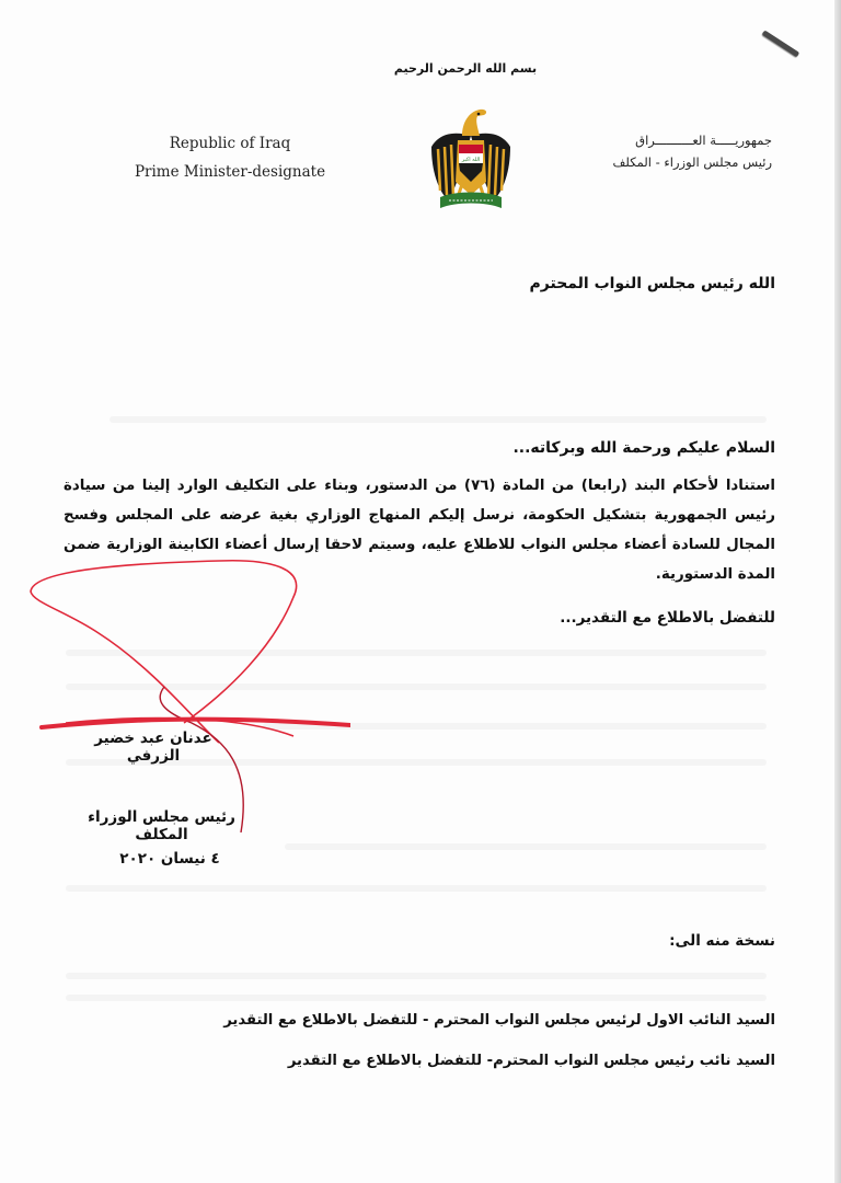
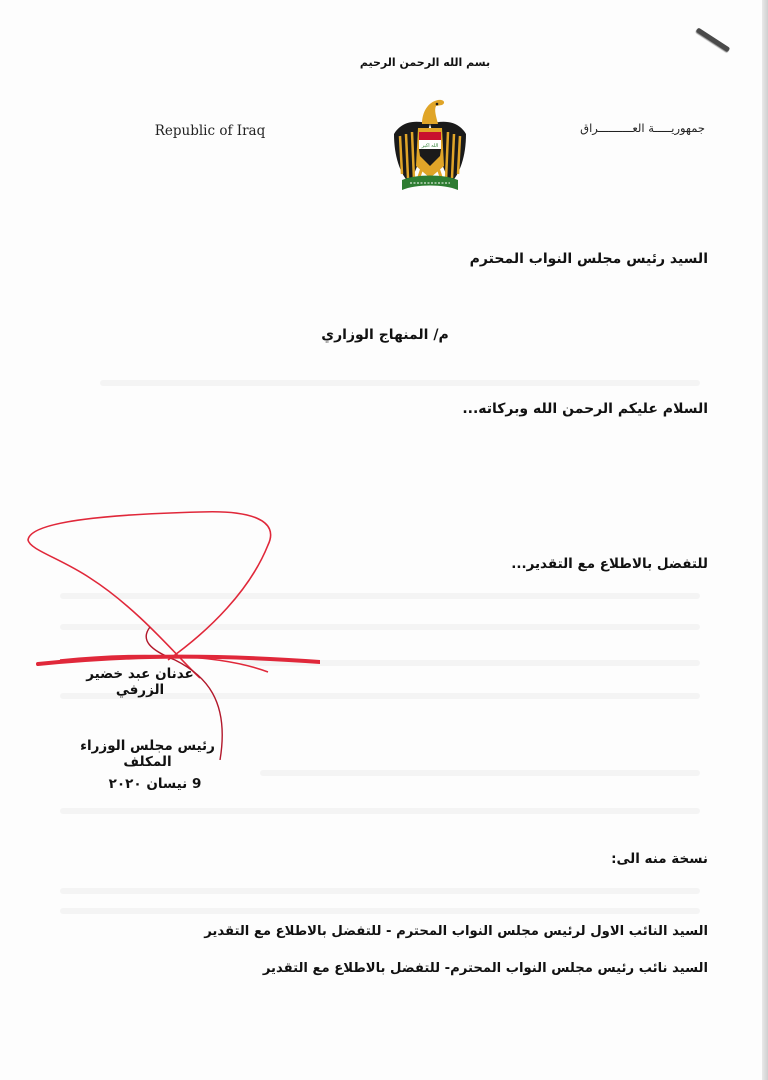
  بسم الله الرحمن الرحيم
  Republic of Iraq
- Prime Minister-designate
  جمهوريـــــة العــــــــــراق
- رئيس مجلس الوزراء - المكلف
- الله رئيس مجلس النواب المحترم
+ السيد رئيس مجلس النواب المحترم
+ م/ المنهاج الوزاري
- السلام عليكم ورحمة الله وبركاته...
+ السلام عليكم الرحمن الله وبركاته...
- استنادا لأحكام البند (رابعا) من المادة (٧٦) من الدستور، وبناء على التكليف الوارد إلينا من سيادة رئيس الجمهورية بتشكيل الحكومة، نرسل إليكم المنهاج الوزاري بغية عرضه على المجلس وفسح المجال للسادة أعضاء مجلس النواب للاطلاع عليه، وسيتم لاحقا إرسال أعضاء الكابينة الوزارية ضمن المدة الدستورية.
  للتفضل بالاطلاع مع التقدير...
  عدنان عبد خضير الزرفي
  رئيس مجلس الوزراء المكلف
- ٤ نيسان ٢٠٢٠
+ 9 نيسان ٢٠٢٠
  نسخة منه الى:
  السيد النائب الاول لرئيس مجلس النواب المحترم - للتفضل بالاطلاع مع التقدير
  السيد نائب رئيس مجلس النواب المحترم- للتفضل بالاطلاع مع التقدير
